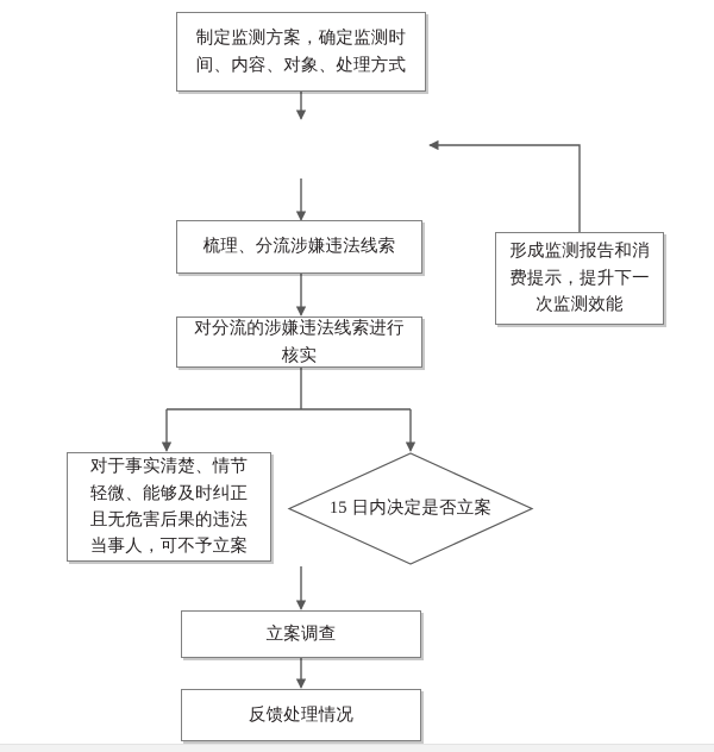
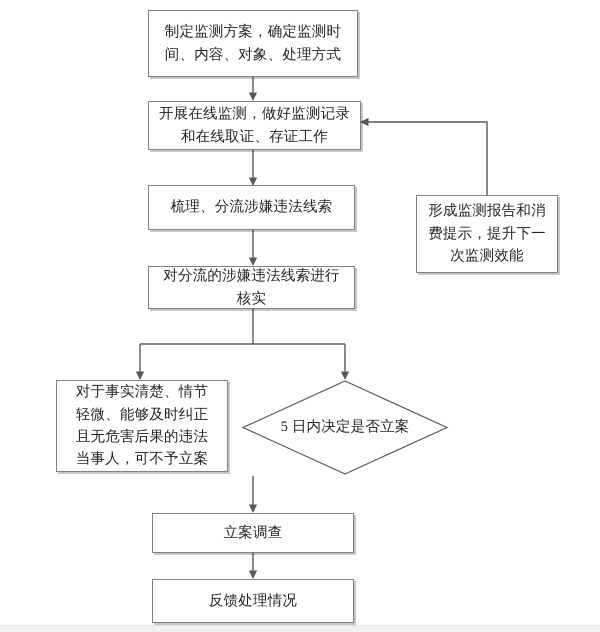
  制定监测方案，确定监测时
  间、内容、对象、处理方式
+ 开展在线监测，做好监测记录
+ 和在线取证、存证工作
  梳理、分流涉嫌违法线索
  对分流的涉嫌违法线索进行
  核实
  形成监测报告和消
  费提示，提升下一
  次监测效能
  对于事实清楚、情节
  轻微、能够及时纠正
  且无危害后果的违法
  当事人，可不予立案
- 15 日内决定是否立案
+ 5 日内决定是否立案
  立案调查
  反馈处理情况
